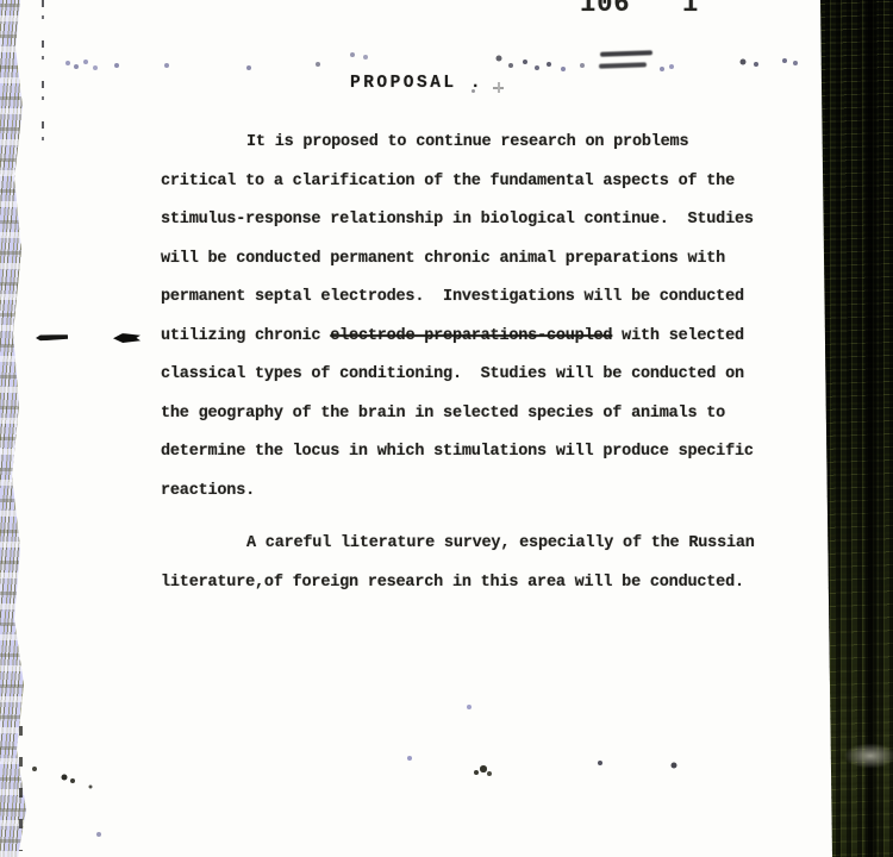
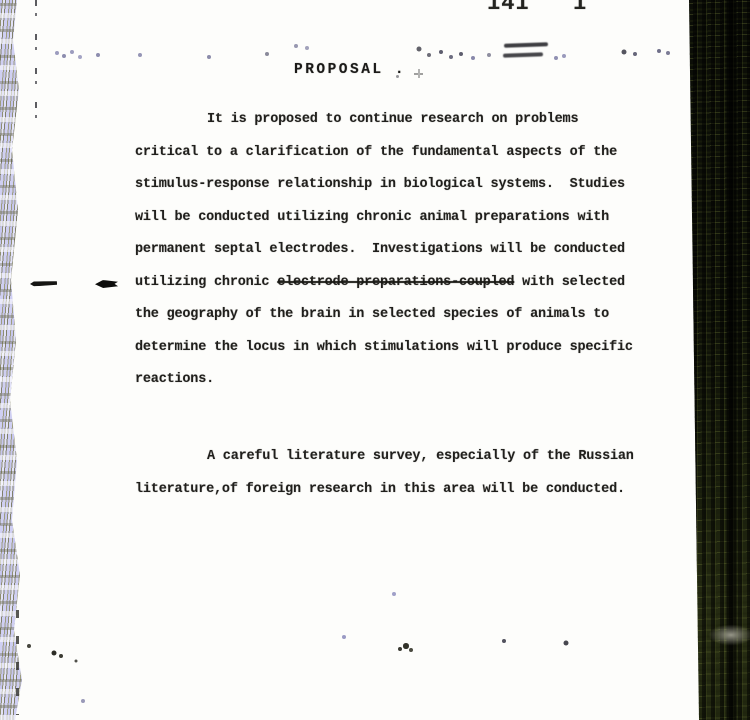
- 106
+ 141
  1
  PROPOSAL .
  It is proposed to continue research on problems
  critical to a clarification of the fundamental aspects of the
- stimulus-response relationship in biological continue. Studies
+ stimulus-response relationship in biological systems. Studies
- will be conducted permanent chronic animal preparations with
+ will be conducted utilizing chronic animal preparations with
  permanent septal electrodes. Investigations will be conducted
  utilizing chronic electrode preparations-coupled with selected
- classical types of conditioning. Studies will be conducted on
  the geography of the brain in selected species of animals to
  determine the locus in which stimulations will produce specific
  reactions.
  A careful literature survey, especially of the Russian
  literature,of foreign research in this area will be conducted.
